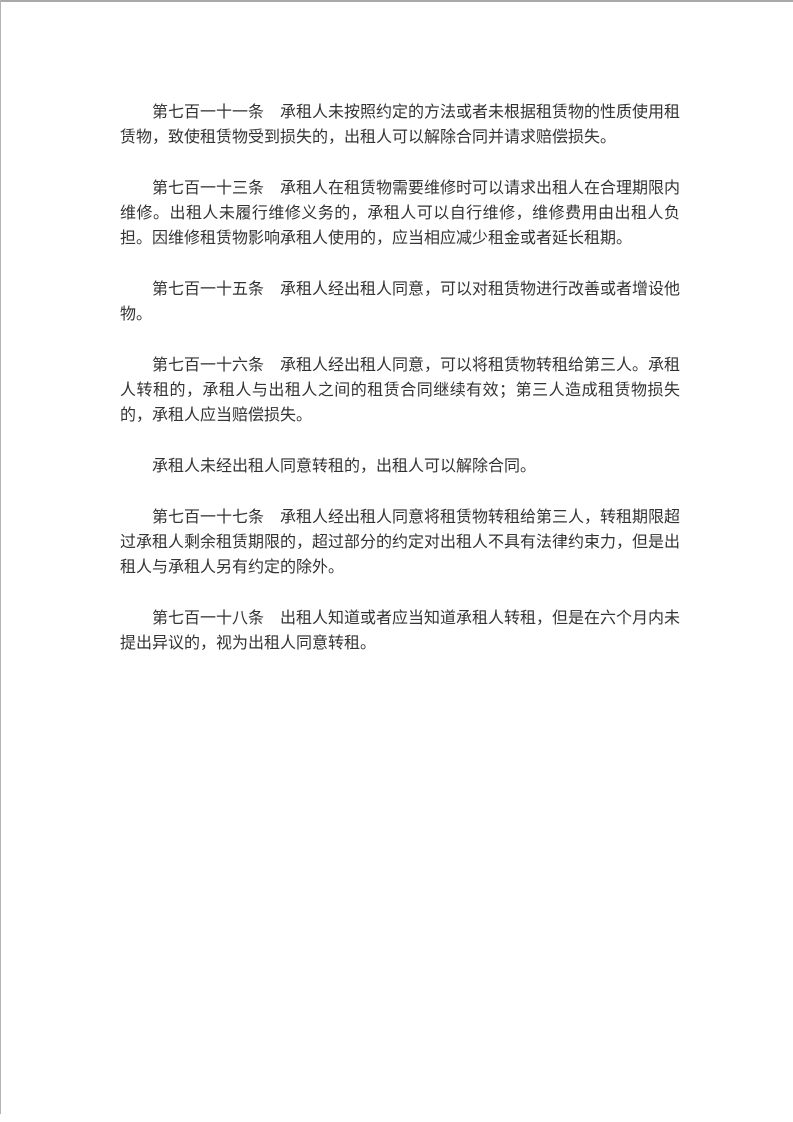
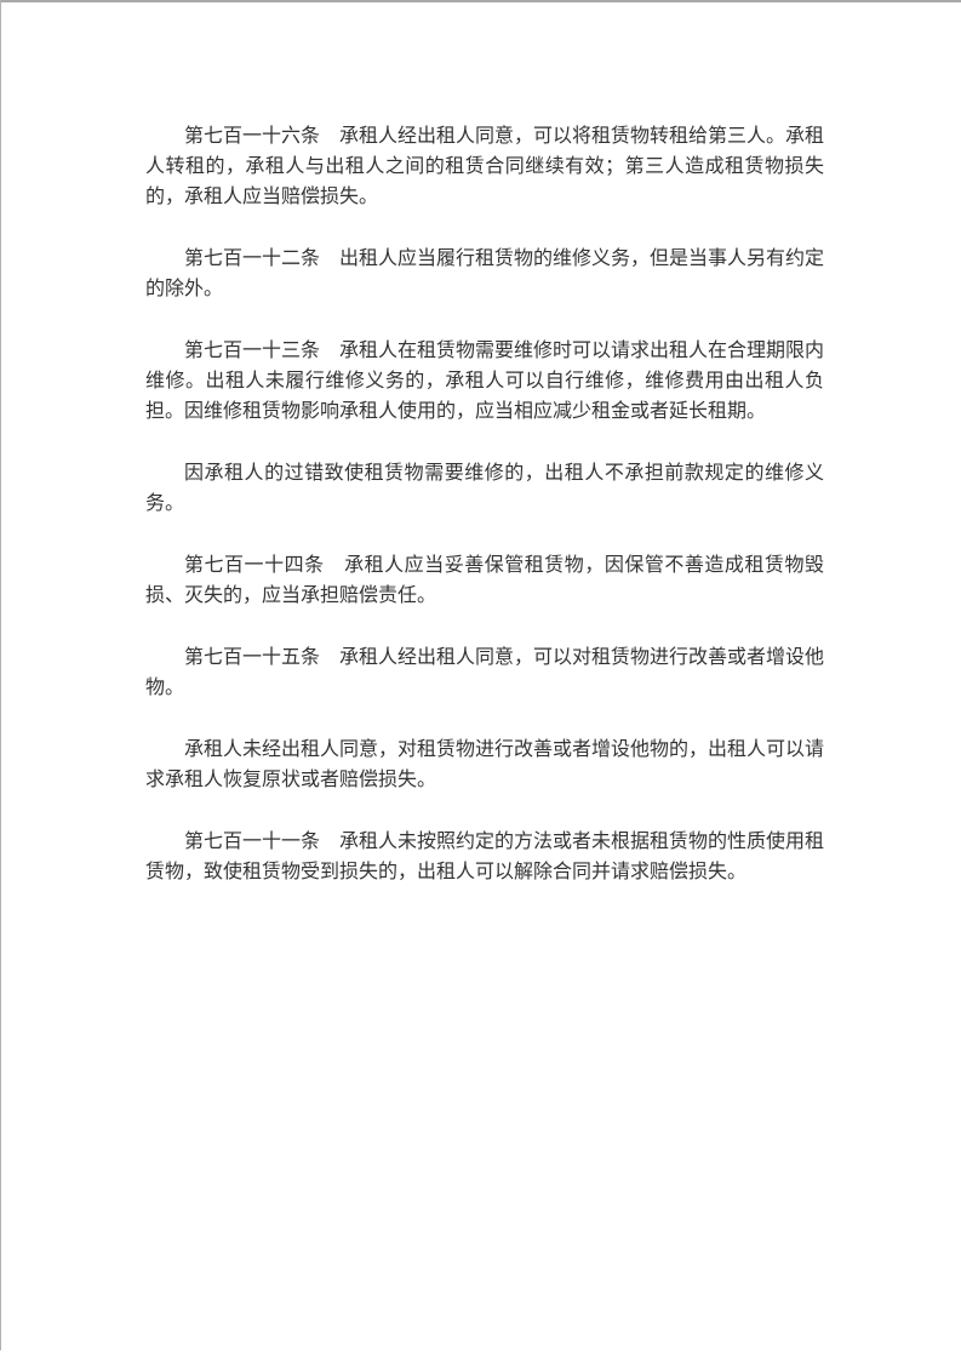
- 第七百一十一条 承租人未按照约定的方法或者未根据租赁物的性质使用租赁物，致使租赁物受到损失的，出租人可以解除合同并请求赔偿损失。
+ 第七百一十六条 承租人经出租人同意，可以将租赁物转租给第三人。承租人转租的，承租人与出租人之间的租赁合同继续有效；第三人造成租赁物损失的，承租人应当赔偿损失。
+ 第七百一十二条 出租人应当履行租赁物的维修义务，但是当事人另有约定的除外。
  第七百一十三条 承租人在租赁物需要维修时可以请求出租人在合理期限内维修。出租人未履行维修义务的，承租人可以自行维修，维修费用由出租人负担。因维修租赁物影响承租人使用的，应当相应减少租金或者延长租期。
+ 因承租人的过错致使租赁物需要维修的，出租人不承担前款规定的维修义务。
+ 第七百一十四条 承租人应当妥善保管租赁物，因保管不善造成租赁物毁损、灭失的，应当承担赔偿责任。
  第七百一十五条 承租人经出租人同意，可以对租赁物进行改善或者增设他物。
+ 承租人未经出租人同意，对租赁物进行改善或者增设他物的，出租人可以请求承租人恢复原状或者赔偿损失。
- 第七百一十六条 承租人经出租人同意，可以将租赁物转租给第三人。承租人转租的，承租人与出租人之间的租赁合同继续有效；第三人造成租赁物损失的，承租人应当赔偿损失。
+ 第七百一十一条 承租人未按照约定的方法或者未根据租赁物的性质使用租赁物，致使租赁物受到损失的，出租人可以解除合同并请求赔偿损失。
- 承租人未经出租人同意转租的，出租人可以解除合同。
- 第七百一十七条 承租人经出租人同意将租赁物转租给第三人，转租期限超过承租人剩余租赁期限的，超过部分的约定对出租人不具有法律约束力，但是出租人与承租人另有约定的除外。
- 第七百一十八条 出租人知道或者应当知道承租人转租，但是在六个月内未提出异议的，视为出租人同意转租。
